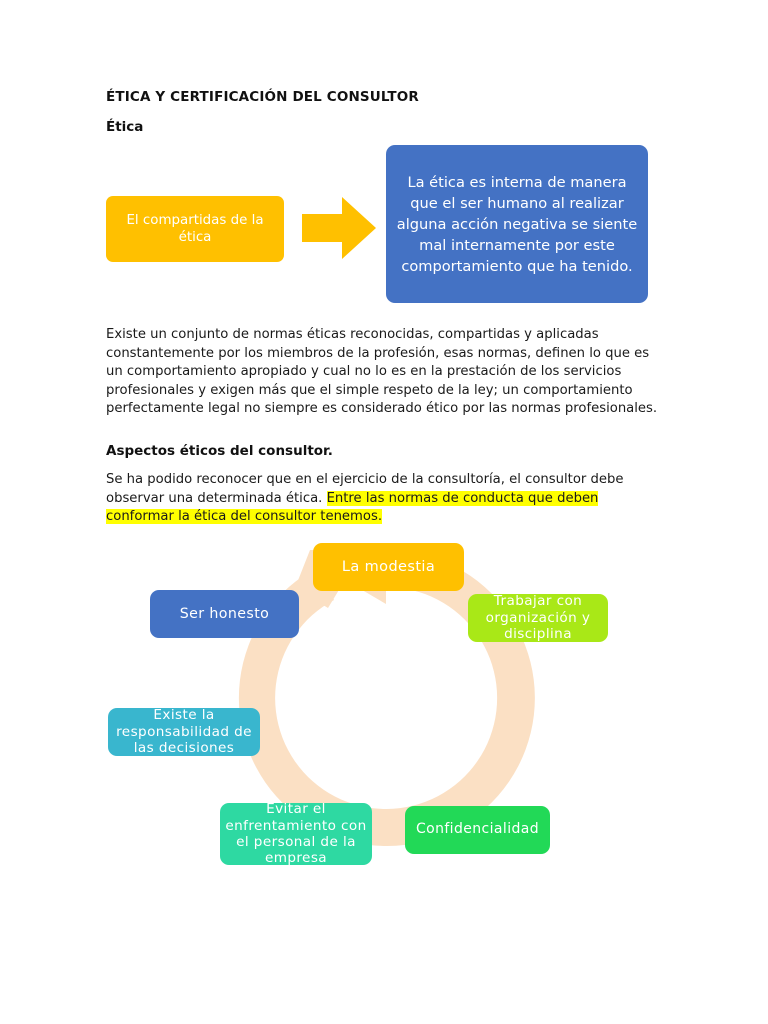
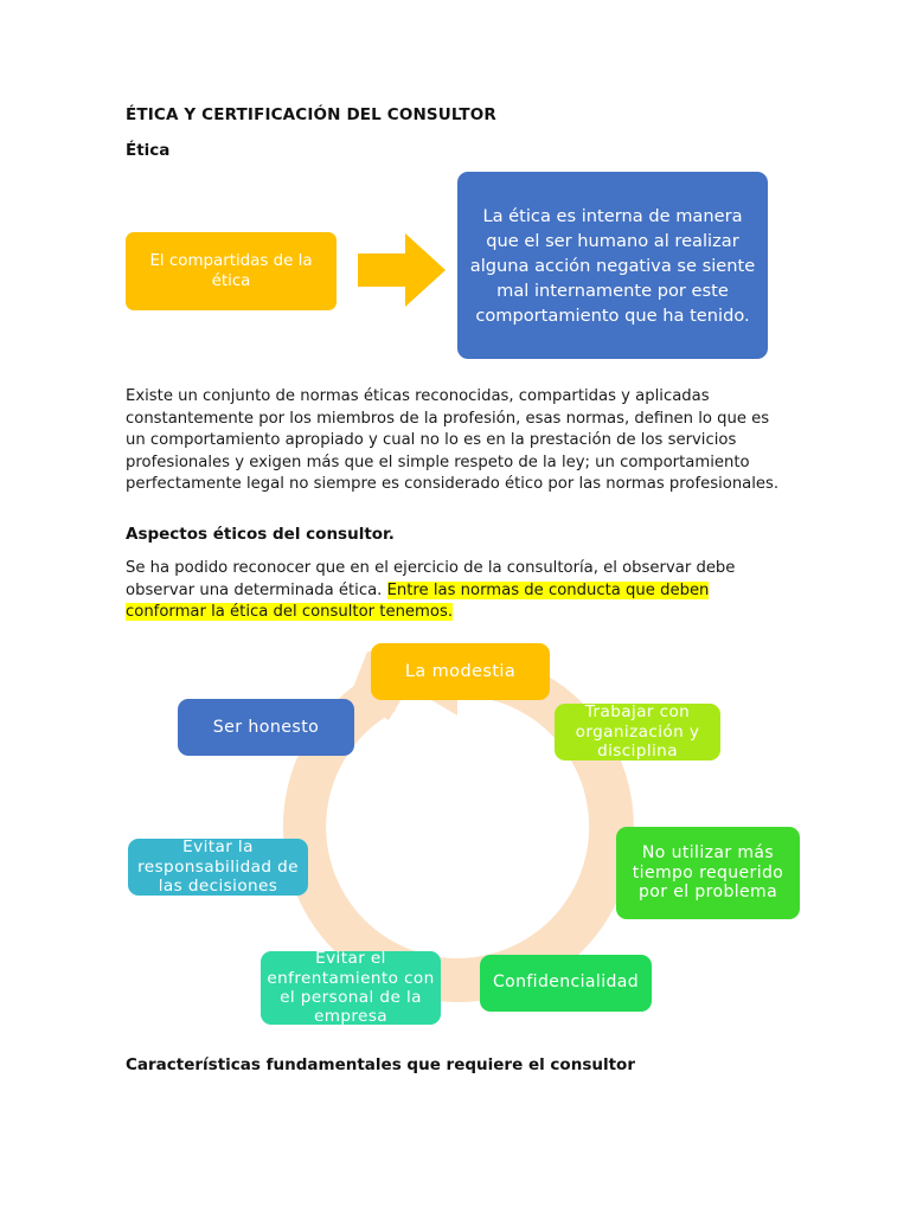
  ÉTICA Y CERTIFICACIÓN DEL CONSULTOR
  Ética
  El compartidas de la ética
  La ética es interna de manera que el ser humano al realizar alguna acción negativa se siente mal internamente por este comportamiento que ha tenido.
  Existe un conjunto de normas éticas reconocidas, compartidas y aplicadas constantemente por los miembros de la profesión, esas normas, definen lo que es un comportamiento apropiado y cual no lo es en la prestación de los servicios profesionales y exigen más que el simple respeto de la ley; un comportamiento perfectamente legal no siempre es considerado ético por las normas profesionales.
  Aspectos éticos del consultor.
- Se ha podido reconocer que en el ejercicio de la consultoría, el consultor debe observar una determinada ética. Entre las normas de conducta que deben conformar la ética del consultor tenemos.
+ Se ha podido reconocer que en el ejercicio de la consultoría, el observar debe observar una determinada ética. Entre las normas de conducta que deben conformar la ética del consultor tenemos.
  La modestia
  Trabajar con organización y disciplina
+ No utilizar más tiempo requerido por el problema
  Confidencialidad
  Evitar el enfrentamiento con el personal de la empresa
- Existe la responsabilidad de las decisiones
+ Evitar la responsabilidad de las decisiones
  Ser honesto
+ Características fundamentales que requiere el consultor
